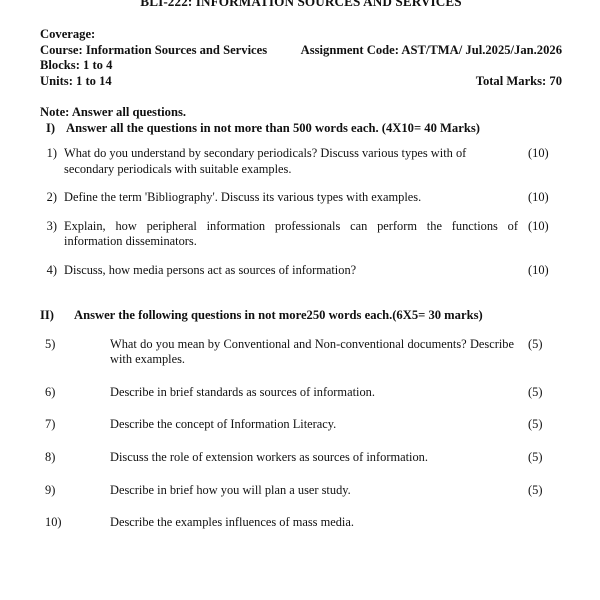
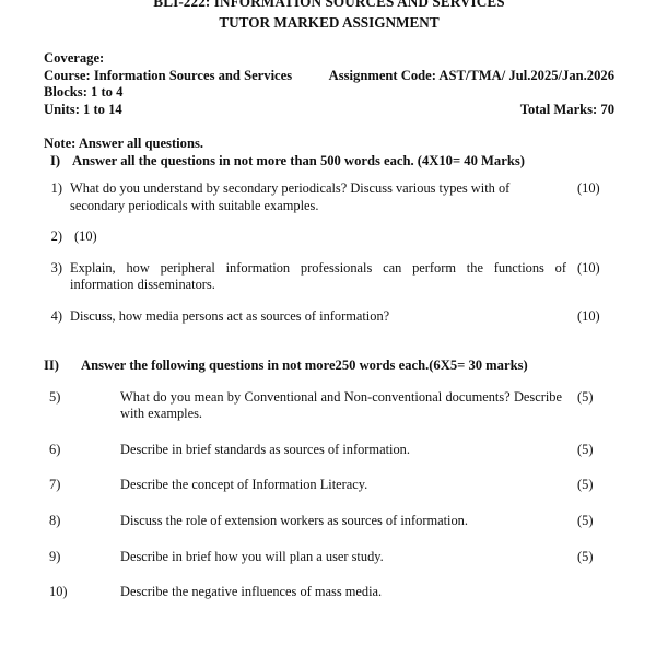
  BLI-222: INFORMATION SOURCES AND SERVICES
+ TUTOR MARKED ASSIGNMENT
  Coverage:
  Course: Information Sources and Services
  Assignment Code: AST/TMA/ Jul.2025/Jan.2026
  Blocks: 1 to 4
  Units: 1 to 14
  Total Marks: 70
  Note: Answer all questions.
  I)
  Answer all the questions in not more than 500 words each. (4X10= 40 Marks)
  1)
  What do you understand by secondary periodicals? Discuss various types with of secondary periodicals with suitable examples.
  (10)
  2)
- Define the term 'Bibliography'. Discuss its various types with examples.
  (10)
  3)
  Explain, how peripheral information professionals can perform the functions of information disseminators.
  (10)
  4)
  Discuss, how media persons act as sources of information?
  (10)
  II)
  Answer the following questions in not more250 words each.(6X5= 30 marks)
  5)
  What do you mean by Conventional and Non-conventional documents? Describe with examples.
  (5)
  6)
  Describe in brief standards as sources of information.
  (5)
  7)
  Describe the concept of Information Literacy.
  (5)
  8)
  Discuss the role of extension workers as sources of information.
  (5)
  9)
  Describe in brief how you will plan a user study.
  (5)
  10)
- Describe the examples influences of mass media.
+ Describe the negative influences of mass media.
